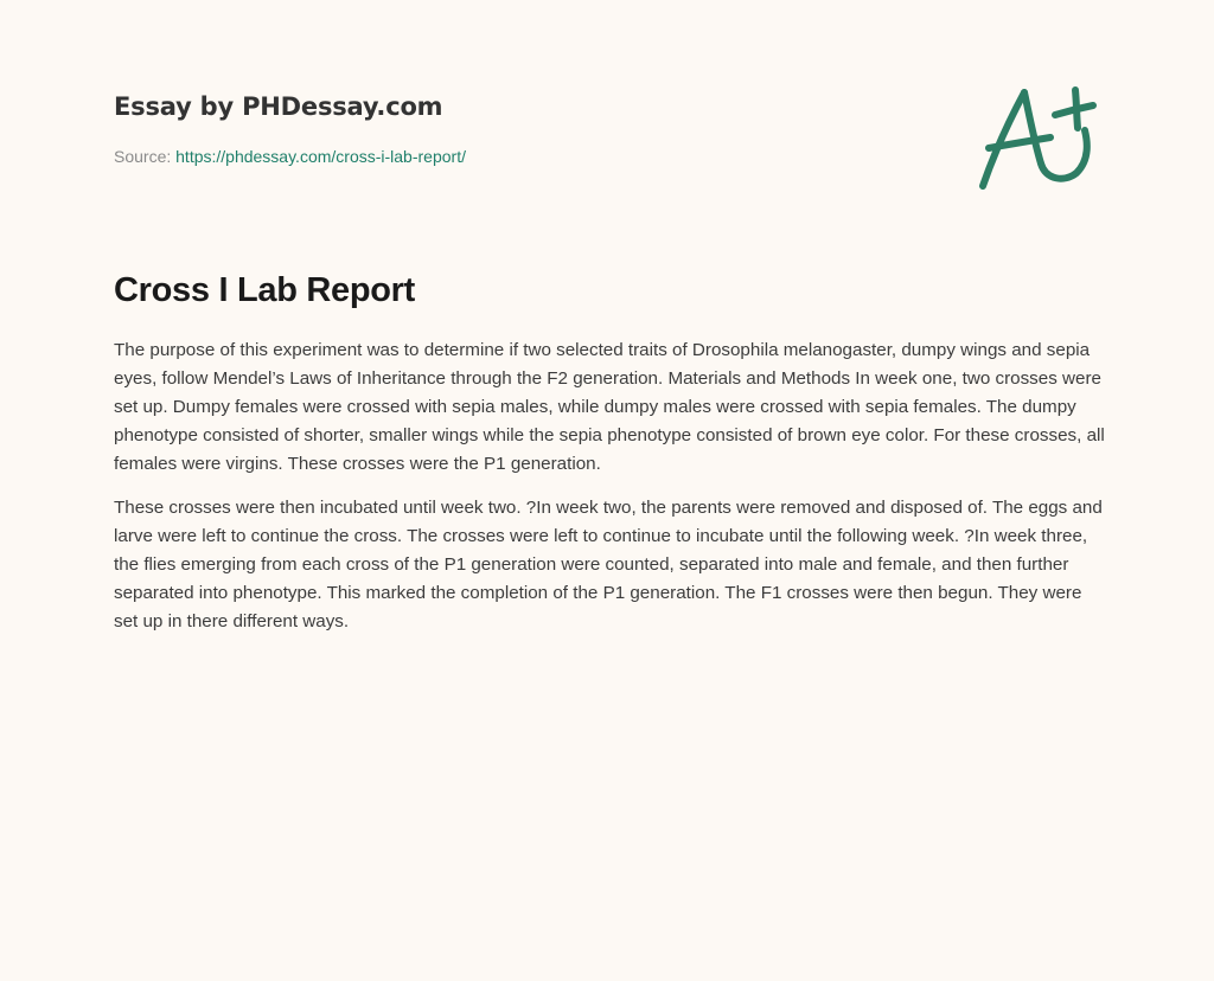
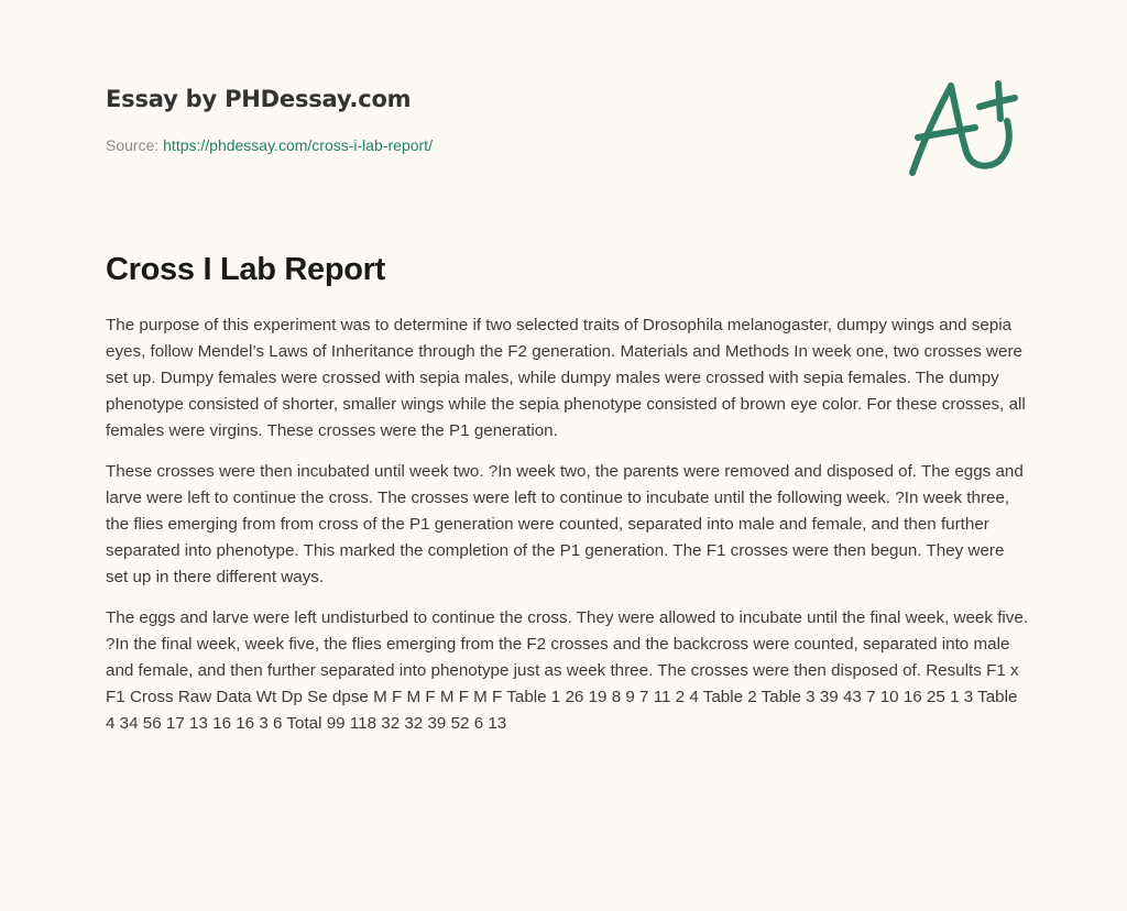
  Essay by PHDessay.com
  Source: https://phdessay.com/cross-i-lab-report/
  Cross I Lab Report
  The purpose of this experiment was to determine if two selected traits of Drosophila melanogaster, dumpy wings and sepia eyes, follow Mendel’s Laws of Inheritance through the F2 generation. Materials and Methods In week one, two crosses were set up. Dumpy females were crossed with sepia males, while dumpy males were crossed with sepia females. The dumpy phenotype consisted of shorter, smaller wings while the sepia phenotype consisted of brown eye color. For these crosses, all females were virgins. These crosses were the P1 generation.
- These crosses were then incubated until week two. ?In week two, the parents were removed and disposed of. The eggs and larve were left to continue the cross. The crosses were left to continue to incubate until the following week. ?In week three, the flies emerging from each cross of the P1 generation were counted, separated into male and female, and then further separated into phenotype. This marked the completion of the P1 generation. The F1 crosses were then begun. They were set up in there different ways.
+ These crosses were then incubated until week two. ?In week two, the parents were removed and disposed of. The eggs and larve were left to continue the cross. The crosses were left to continue to incubate until the following week. ?In week three, the flies emerging from from cross of the P1 generation were counted, separated into male and female, and then further separated into phenotype. This marked the completion of the P1 generation. The F1 crosses were then begun. They were set up in there different ways.
+ The eggs and larve were left undisturbed to continue the cross. They were allowed to incubate until the final week, week five. ?In the final week, week five, the flies emerging from the F2 crosses and the backcross were counted, separated into male and female, and then further separated into phenotype just as week three. The crosses were then disposed of. Results F1 x F1 Cross Raw Data Wt Dp Se dpse M F M F M F M F Table 1 26 19 8 9 7 11 2 4 Table 2 Table 3 39 43 7 10 16 25 1 3 Table 4 34 56 17 13 16 16 3 6 Total 99 118 32 32 39 52 6 13
